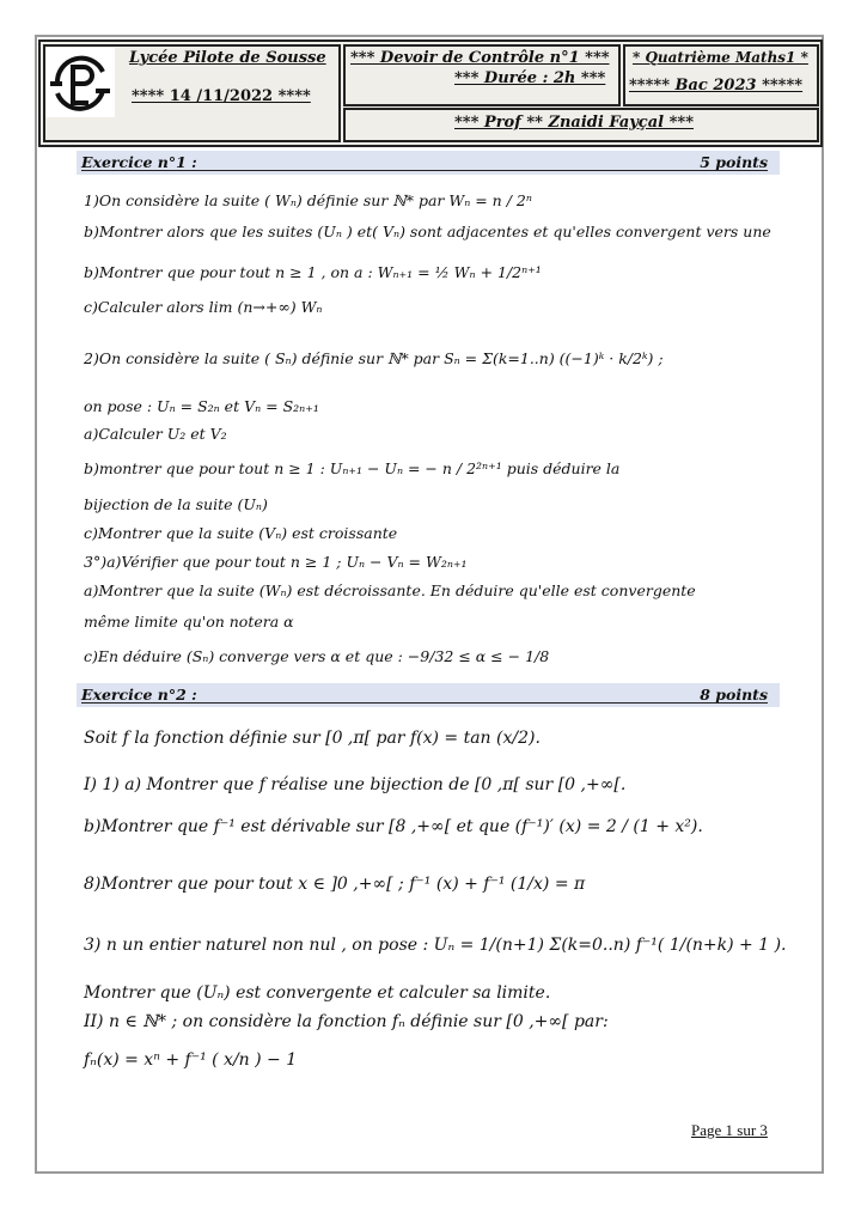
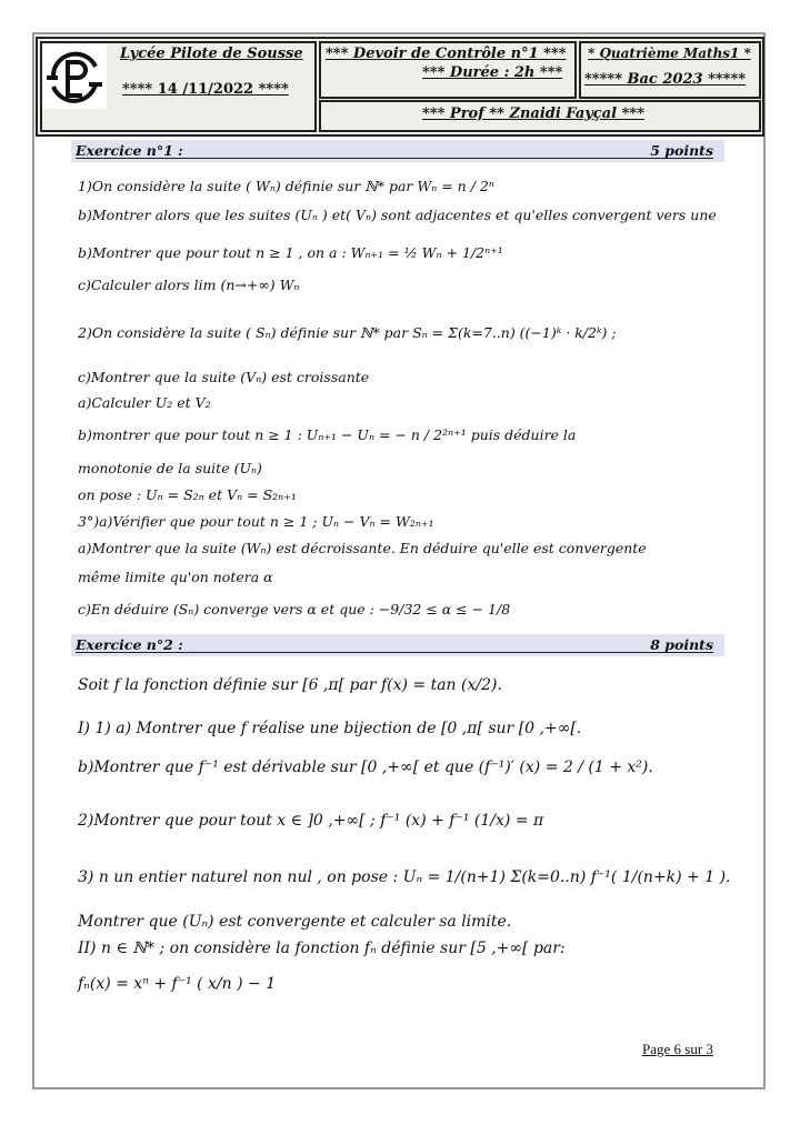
  Lycée Pilote de Sousse
  **** 14 /11/2022 ****
  *** Devoir de Contrôle n°1 ***
  *** Durée : 2h ***
  * Quatrième Maths1 *
  ***** Bac 2023 *****
  *** Prof ** Znaidi Fayçal ***
  Exercice n°1 :
  5 points
  1)On considère la suite ( Wₙ) définie sur ℕ* par Wₙ = n / 2ⁿ
  b)Montrer alors que les suites (Uₙ ) et( Vₙ) sont adjacentes et qu'elles convergent vers une
  b)Montrer que pour tout n ≥ 1 , on a : Wₙ₊₁ = ½ Wₙ + 1/2ⁿ⁺¹
  c)Calculer alors lim (n→+∞) Wₙ
- 2)On considère la suite ( Sₙ) définie sur ℕ* par Sₙ = Σ(k=1..n) ((−1)ᵏ · k/2ᵏ) ;
+ 2)On considère la suite ( Sₙ) définie sur ℕ* par Sₙ = Σ(k=7..n) ((−1)ᵏ · k/2ᵏ) ;
- on pose : Uₙ = S₂ₙ et Vₙ = S₂ₙ₊₁
+ c)Montrer que la suite (Vₙ) est croissante
  a)Calculer U₂ et V₂
  b)montrer que pour tout n ≥ 1 : Uₙ₊₁ − Uₙ = − n / 2²ⁿ⁺¹ puis déduire la
- bijection de la suite (Uₙ)
+ monotonie de la suite (Uₙ)
- c)Montrer que la suite (Vₙ) est croissante
+ on pose : Uₙ = S₂ₙ et Vₙ = S₂ₙ₊₁
  3°)a)Vérifier que pour tout n ≥ 1 ; Uₙ − Vₙ = W₂ₙ₊₁
  a)Montrer que la suite (Wₙ) est décroissante. En déduire qu'elle est convergente
  même limite qu'on notera α
  c)En déduire (Sₙ) converge vers α et que : −9/32 ≤ α ≤ − 1/8
  Exercice n°2 :
  8 points
- Soit f la fonction définie sur [0 ,π[ par f(x) = tan (x/2).
+ Soit f la fonction définie sur [6 ,π[ par f(x) = tan (x/2).
  I) 1) a) Montrer que f réalise une bijection de [0 ,π[ sur [0 ,+∞[.
- b)Montrer que f⁻¹ est dérivable sur [8 ,+∞[ et que (f⁻¹)′ (x) = 2 / (1 + x²).
+ b)Montrer que f⁻¹ est dérivable sur [0 ,+∞[ et que (f⁻¹)′ (x) = 2 / (1 + x²).
- 8)Montrer que pour tout x ∈ ]0 ,+∞[ ; f⁻¹ (x) + f⁻¹ (1/x) = π
+ 2)Montrer que pour tout x ∈ ]0 ,+∞[ ; f⁻¹ (x) + f⁻¹ (1/x) = π
  3) n un entier naturel non nul , on pose : Uₙ = 1/(n+1) Σ(k=0..n) f⁻¹( 1/(n+k) + 1 ).
  Montrer que (Uₙ) est convergente et calculer sa limite.
- II) n ∈ ℕ* ; on considère la fonction fₙ définie sur [0 ,+∞[ par:
+ II) n ∈ ℕ* ; on considère la fonction fₙ définie sur [5 ,+∞[ par:
  fₙ(x) = xⁿ + f⁻¹ ( x/n ) − 1
- Page 1 sur 3
+ Page 6 sur 3
